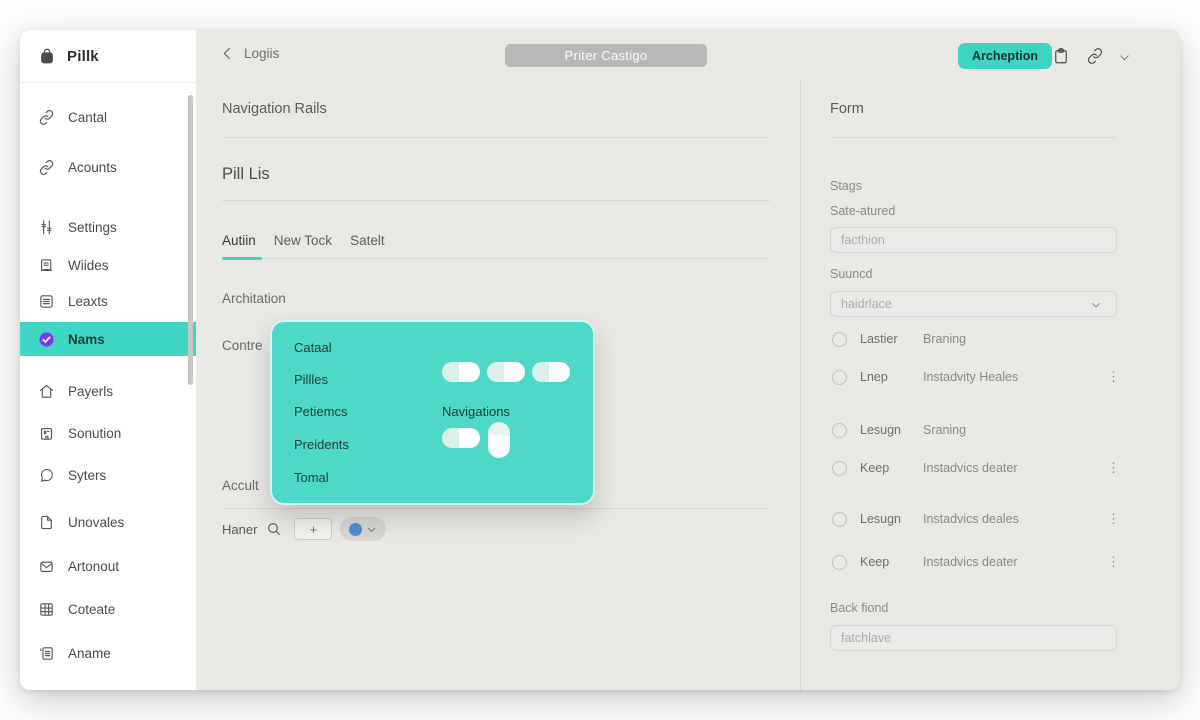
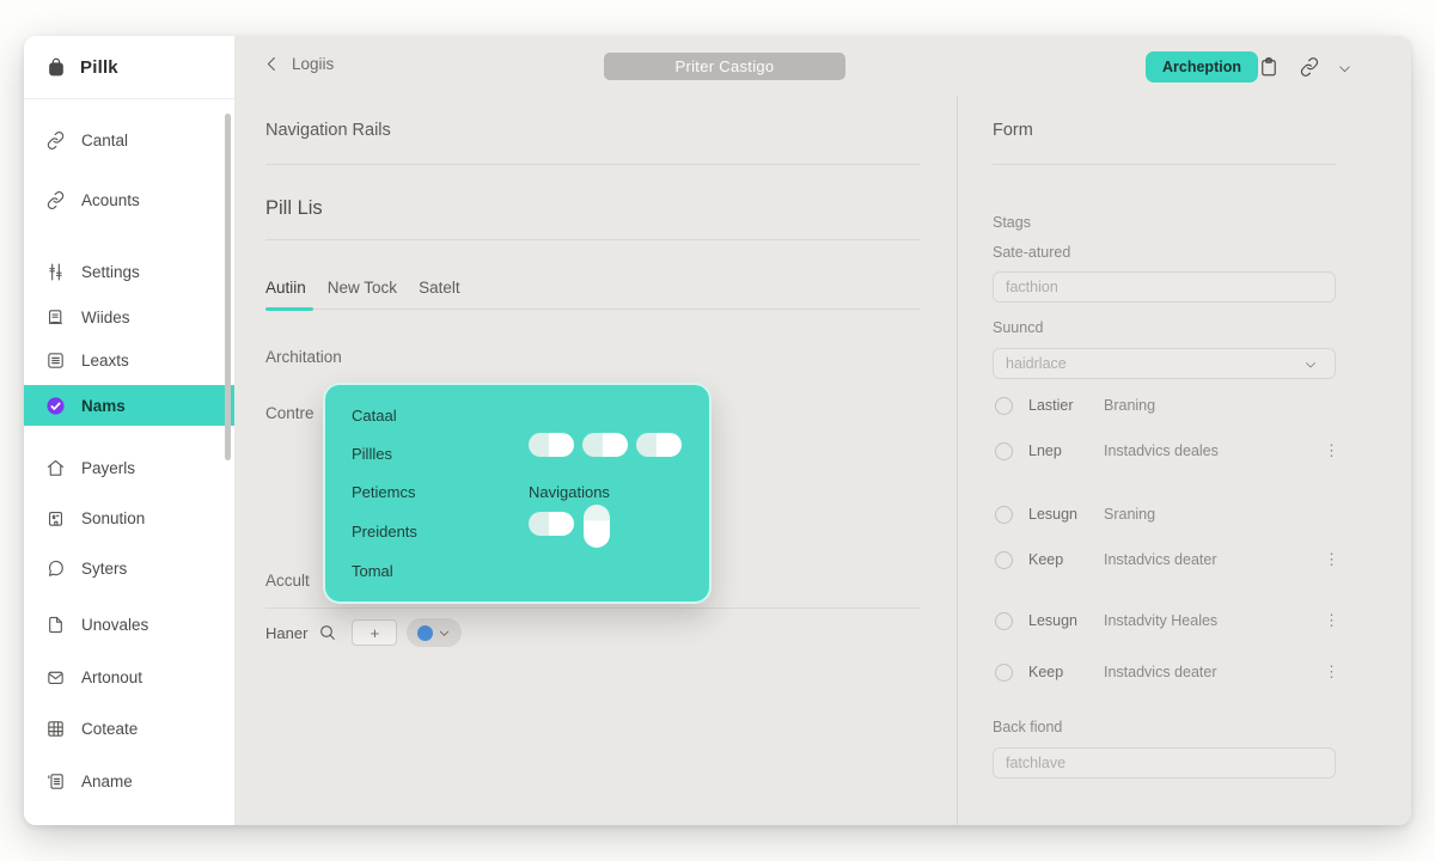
  Logiis
  Priter Castigo
  Archeption
  Navigation Rails
  Pill Lis
  Autiin
  New Tock
  Satelt
  Architation
  Contre
  Accult
  Haner
  +
  Form
  Stags
  Sate-atured
  facthion
  Suuncd
  haidrlace
  Lastier
  Braning
  Lnep
- Instadvity Heales
+ Instadvics deales
  ⋮
  Lesugn
  Sraning
  Keep
  Instadvics deater
  ⋮
  Lesugn
- Instadvics deales
+ Instadvity Heales
  ⋮
  Keep
  Instadvics deater
  ⋮
  Back fiond
  fatchlave
  Cataal
  Pillles
  Petiemcs
  Preidents
  Tomal
  Navigations
  Pillk
  Cantal
  Acounts
  Settings
  Wiides
  Leaxts
  Nams
  Payerls
  Sonution
  Syters
  Unovales
  Artonout
  Coteate
  Aname
